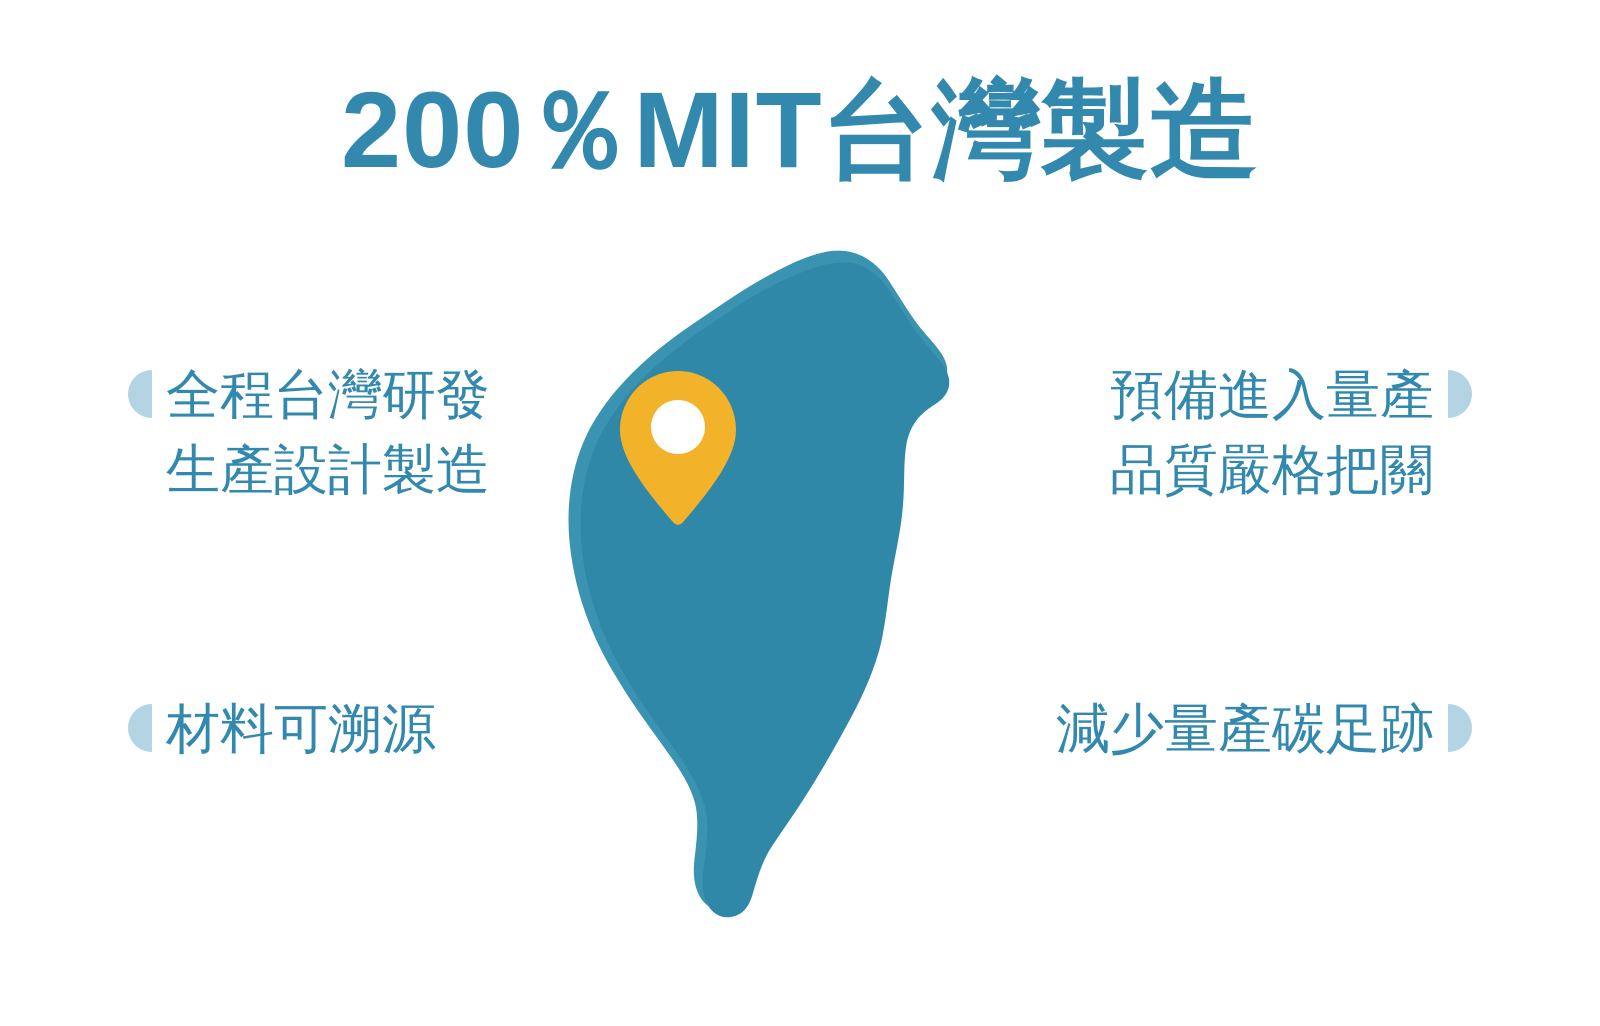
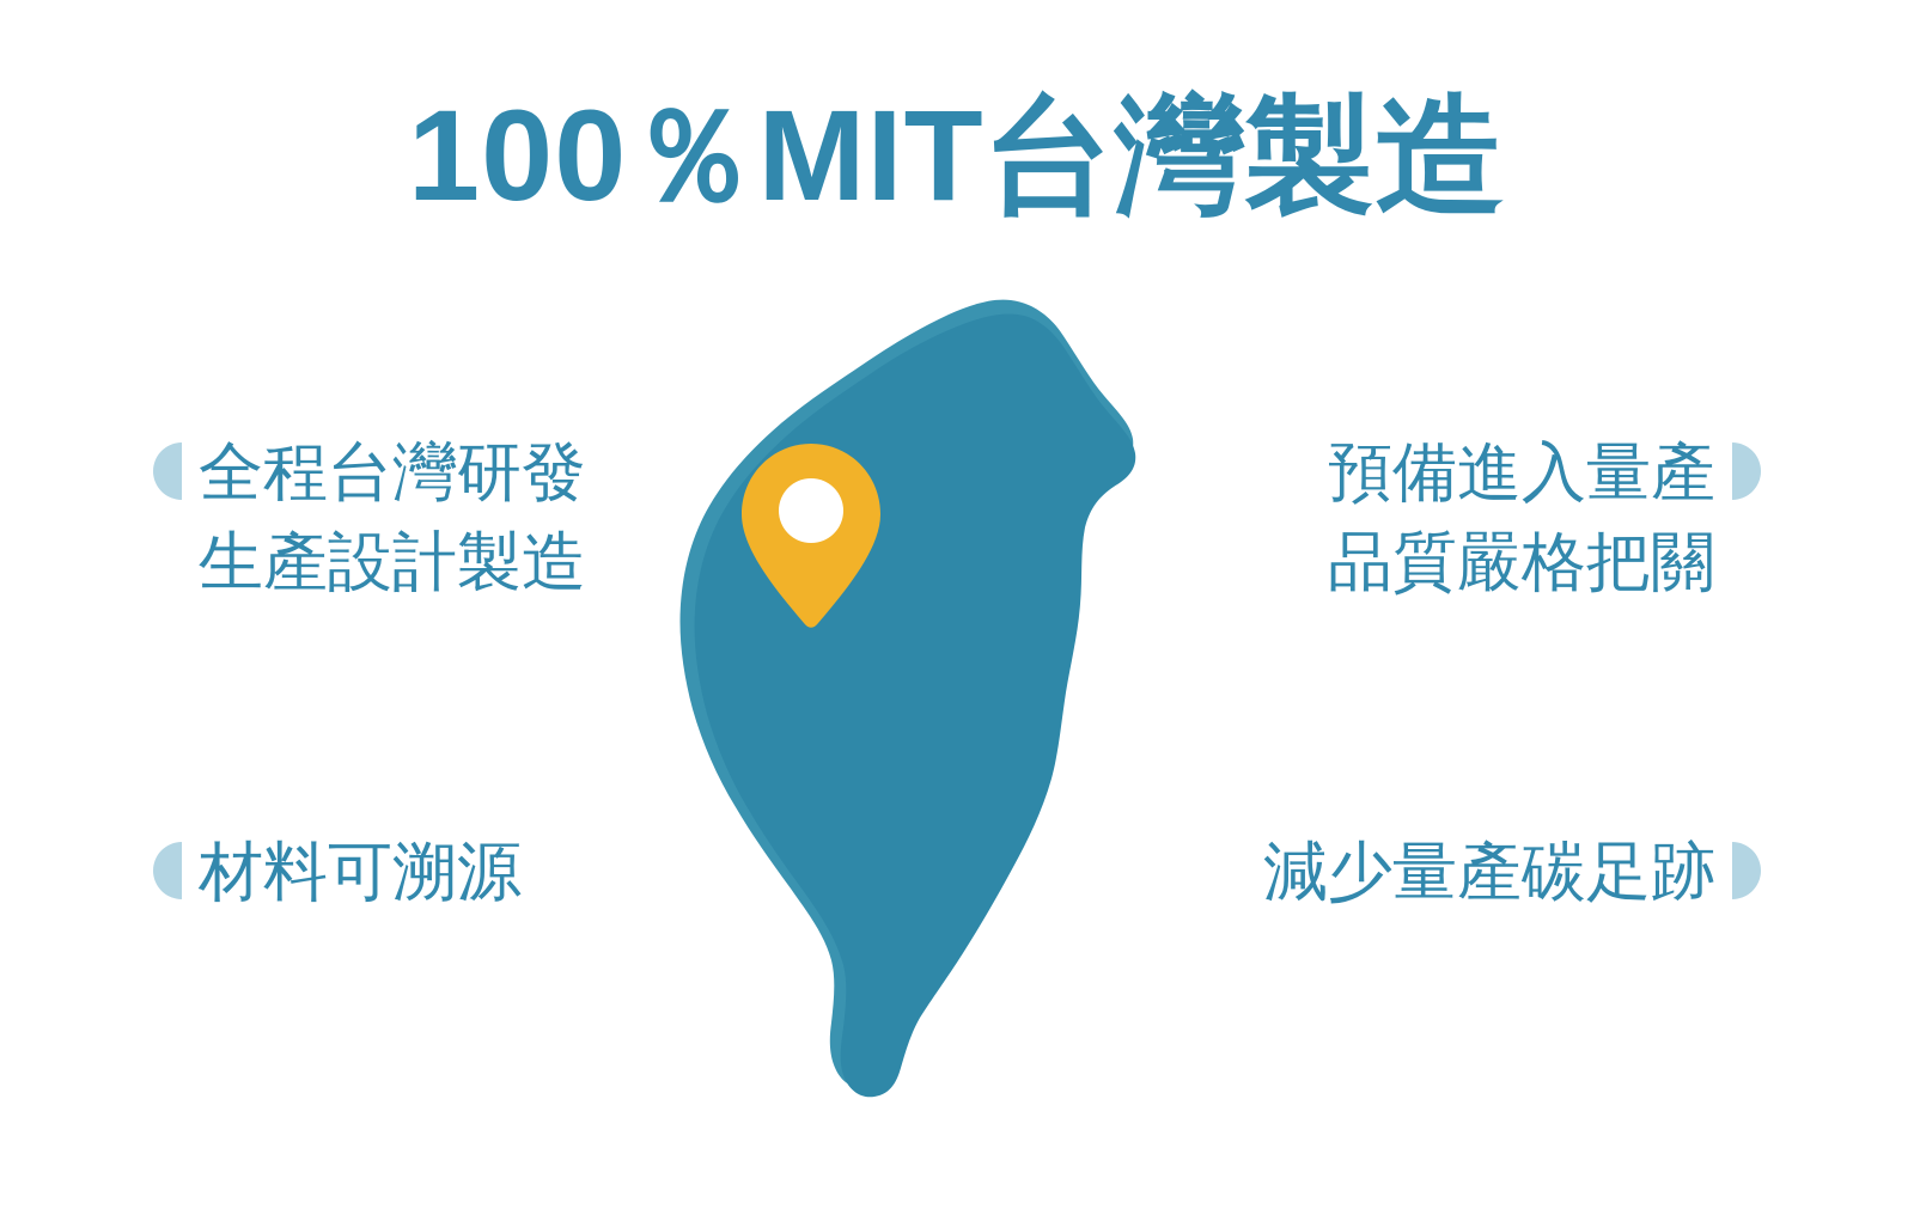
- 200％MIT台灣製造
+ 100％MIT台灣製造
  全程台灣研發
  生產設計製造
  預備進入量產
  品質嚴格把關
  材料可溯源
  減少量產碳足跡
